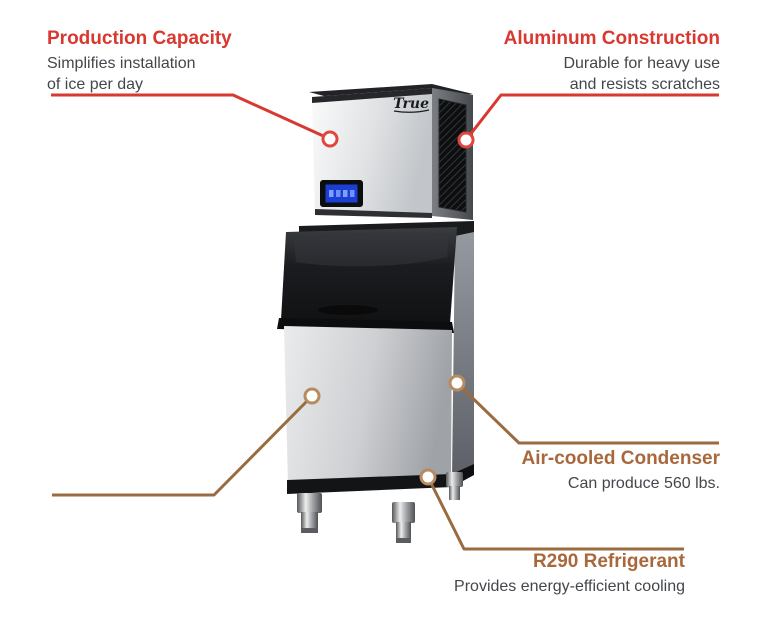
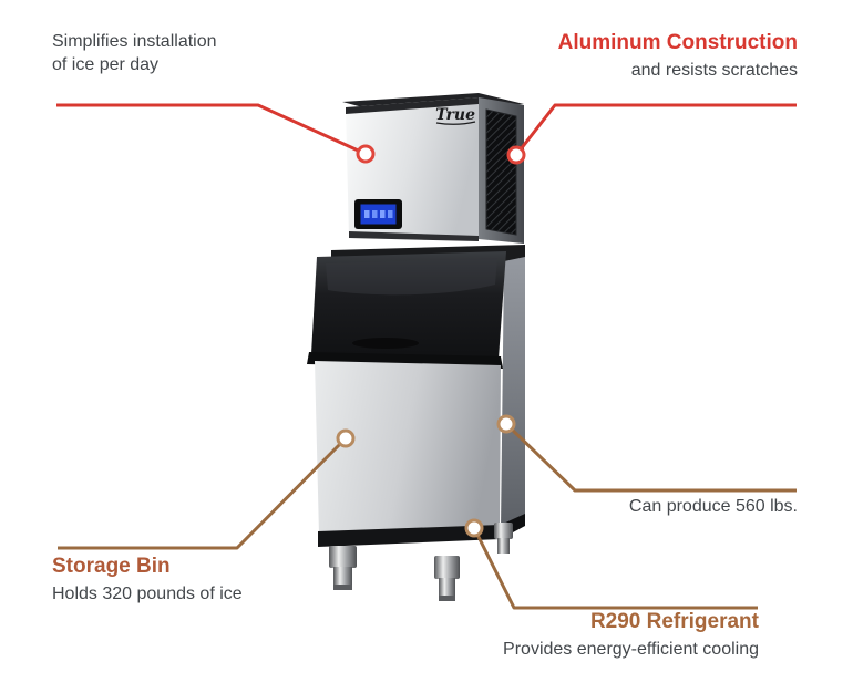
  True
- Production Capacity
  Simplifies installation
  of ice per day
  Aluminum Construction
- Durable for heavy use
  and resists scratches
- Air-cooled Condenser
  Can produce 560 lbs.
+ Storage Bin
+ Holds 320 pounds of ice
  R290 Refrigerant
  Provides energy-efficient cooling
